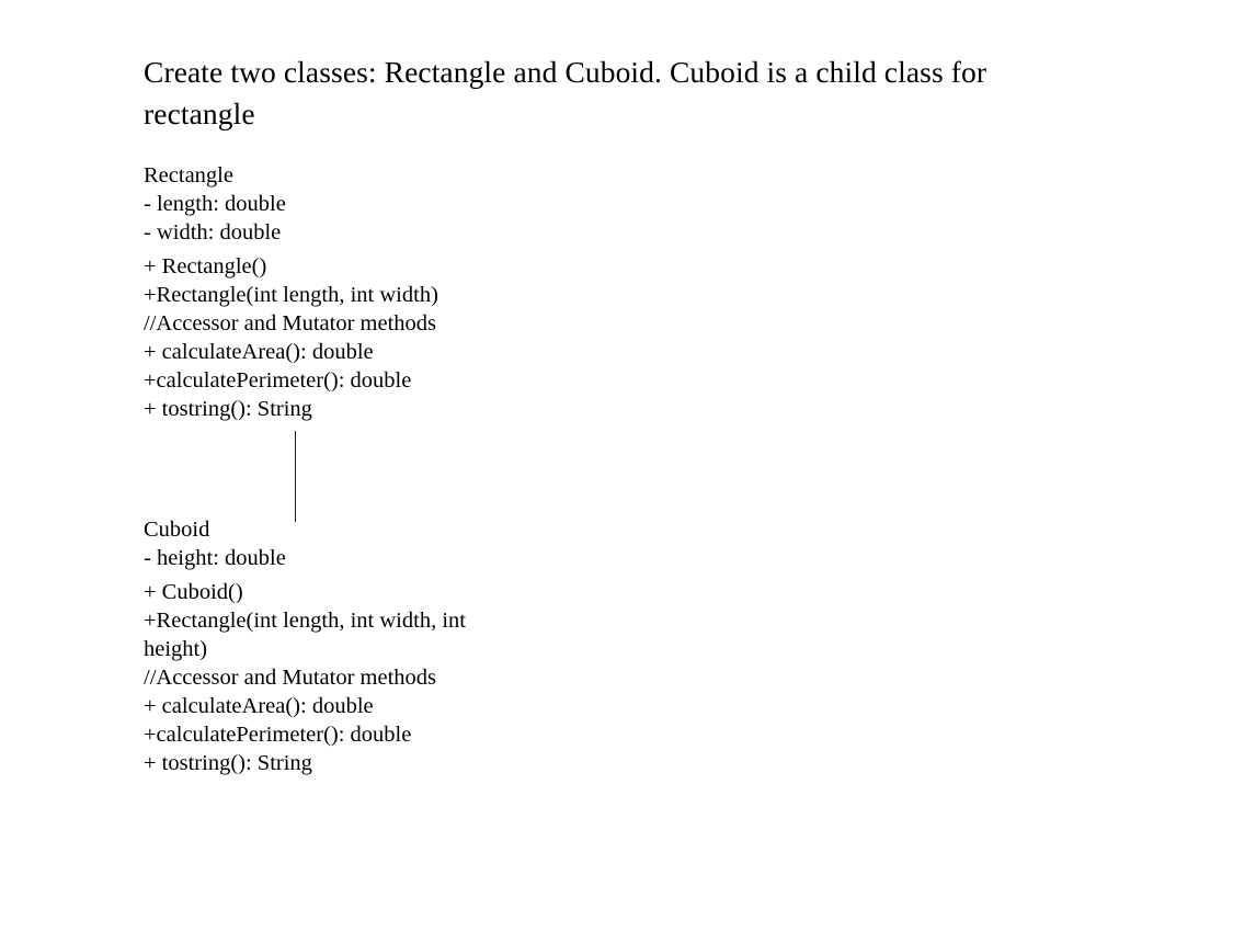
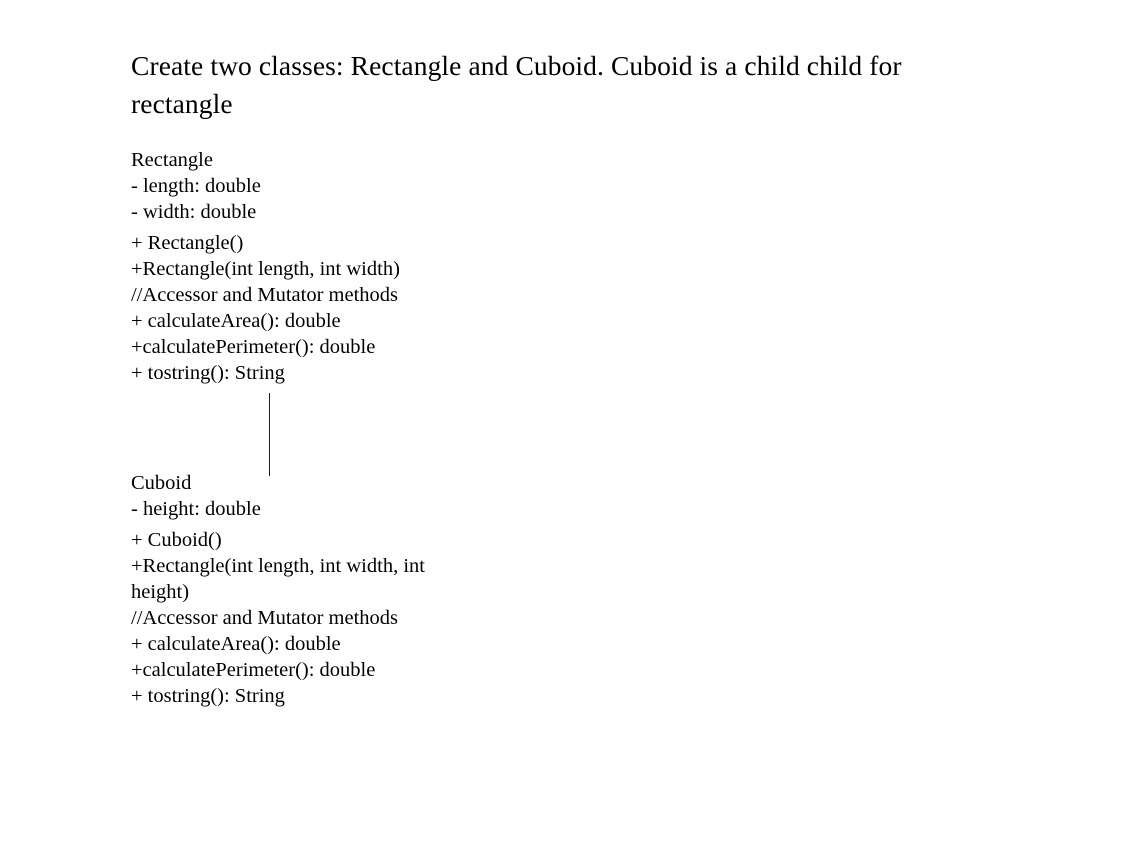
- Create two classes: Rectangle and Cuboid. Cuboid is a child class for rectangle
+ Create two classes: Rectangle and Cuboid. Cuboid is a child child for rectangle
  Rectangle
  - length: double
  - width: double
  + Rectangle()
  +Rectangle(int length, int width)
  //Accessor and Mutator methods
  + calculateArea(): double
  +calculatePerimeter(): double
  + tostring(): String
  Cuboid
  - height: double
  + Cuboid()
  +Rectangle(int length, int width, int height)
  //Accessor and Mutator methods
  + calculateArea(): double
  +calculatePerimeter(): double
  + tostring(): String
